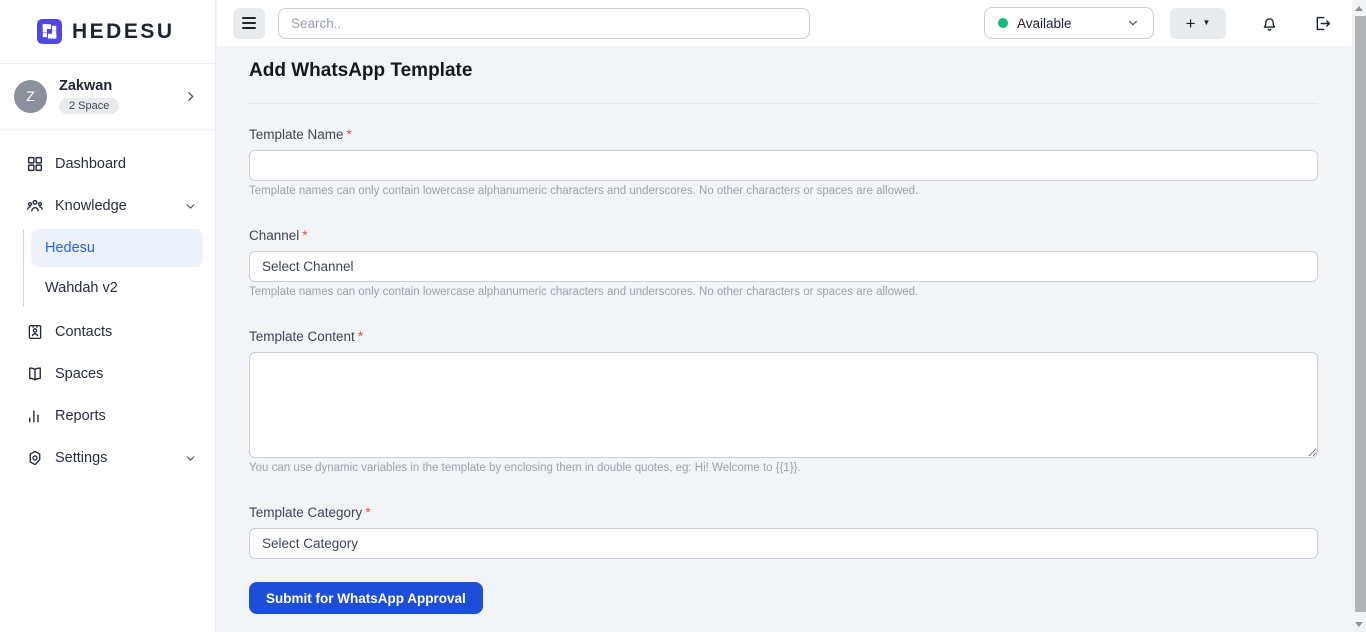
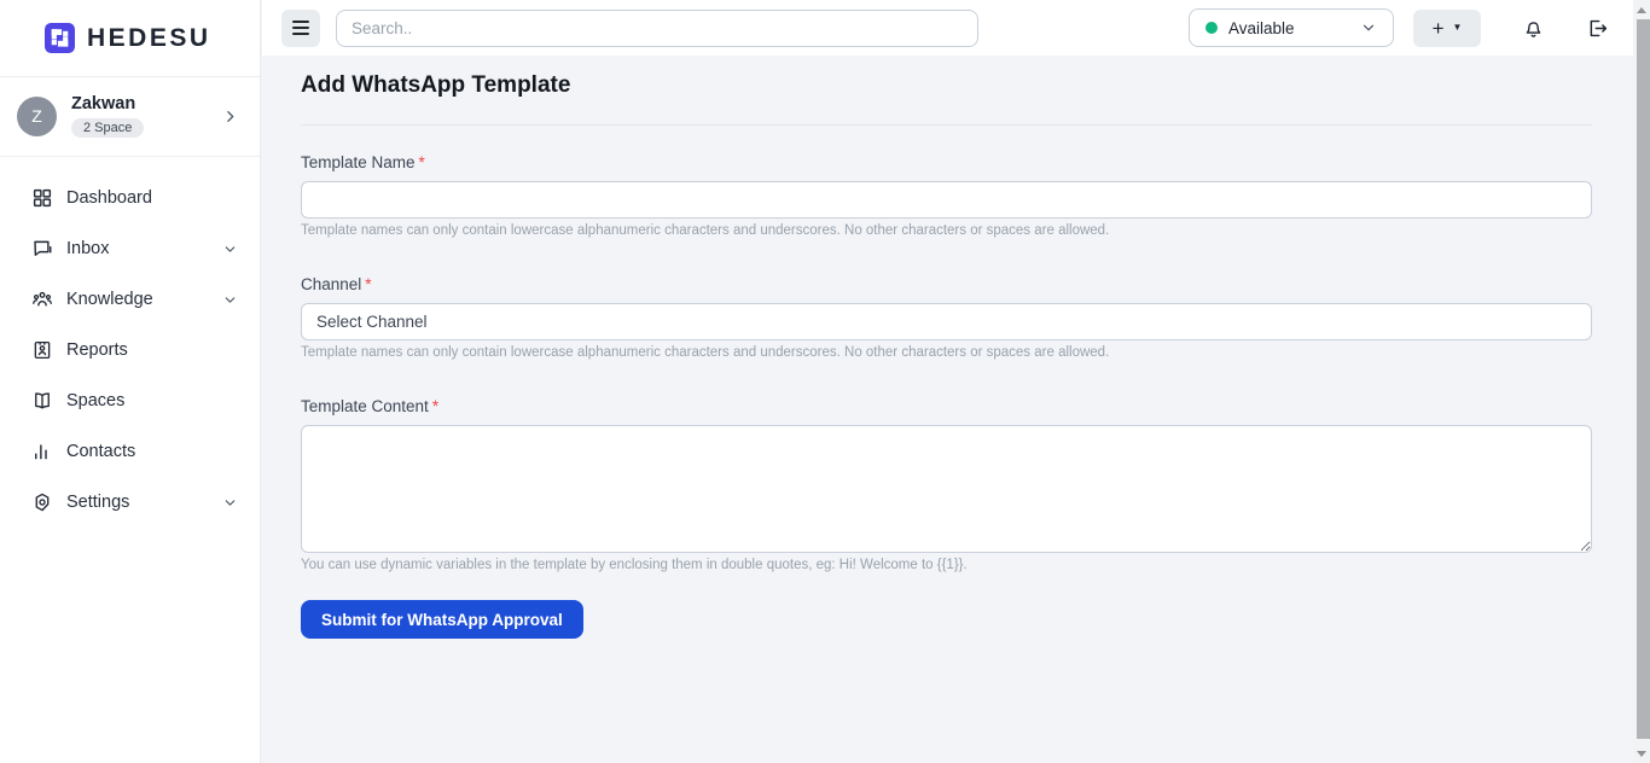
  HEDESU
  Z
  Zakwan
  2 Space
  Dashboard
+ Inbox
  Knowledge
- Hedesu
- Wahdah v2
- Contacts
+ Reports
  Spaces
- Reports
+ Contacts
  Settings
  Search..
  Available
  +
  ▼
  Add WhatsApp Template
  Template Name *
  Template names can only contain lowercase alphanumeric characters and underscores. No other characters or spaces are allowed.
  Channel *
  Select Channel
  Template names can only contain lowercase alphanumeric characters and underscores. No other characters or spaces are allowed.
  Template Content *
  You can use dynamic variables in the template by enclosing them in double quotes, eg: Hi! Welcome to {{1}}.
- Template Category *
- Select Category
  Submit for WhatsApp Approval
